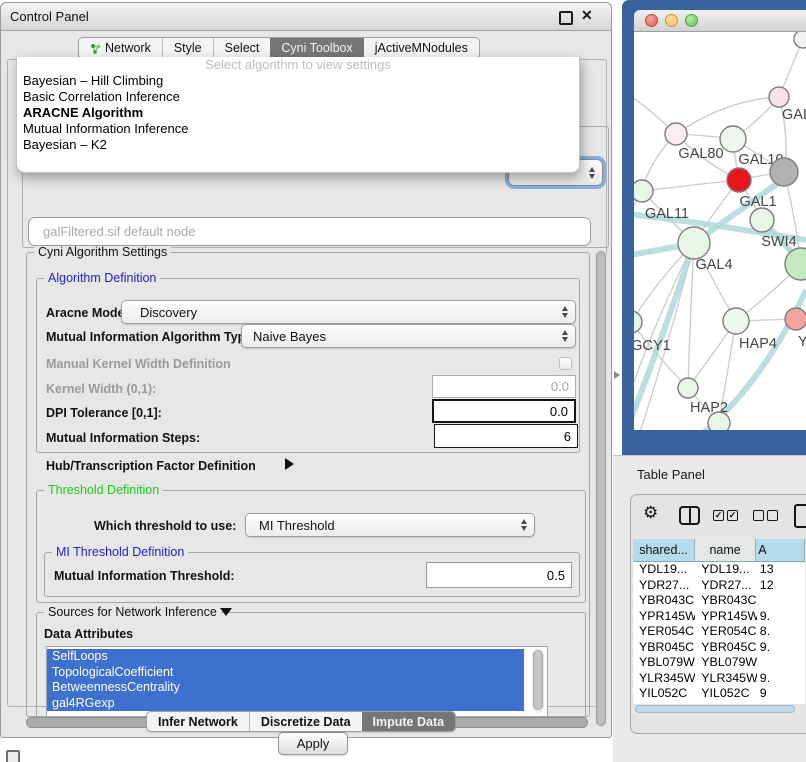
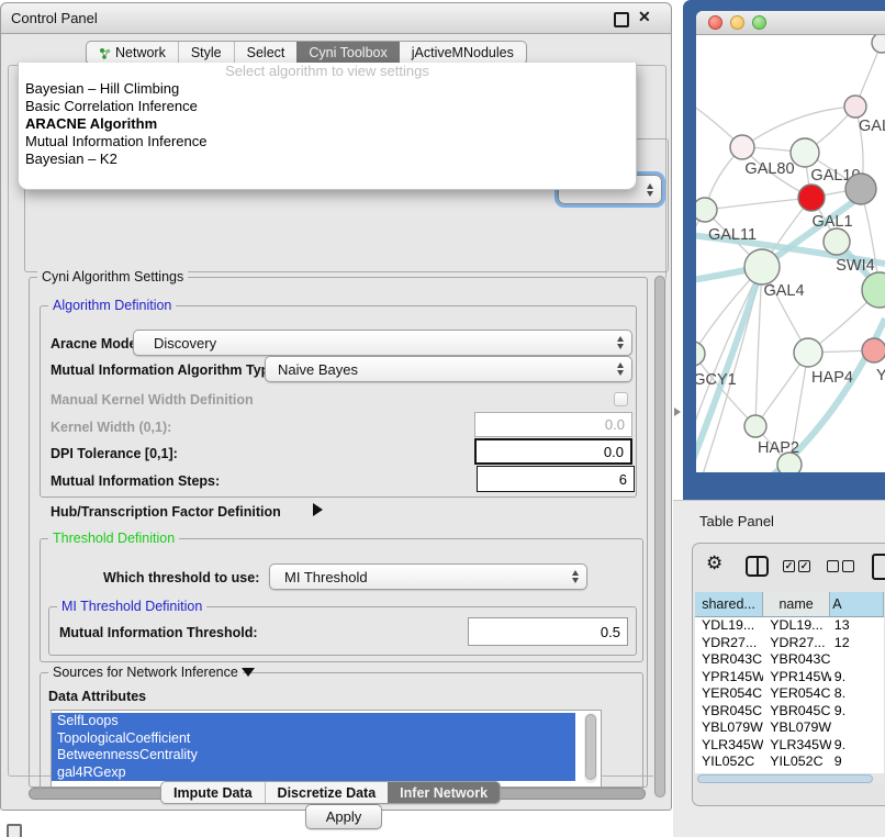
  Control Panel
  ✕
  Network
  Style
  Select
  Cyni Toolbox
  jActiveMNodules
- galFiltered.sif default node
  Cyni Algorithm Settings
  Algorithm Definition
  Aracne Mod
  Discovery
  Mutual Information Algorithm Ty
  Naive Bayes
  Manual Kernel Width Definition
  Kernel Width (0,1):
  0.0
  DPI Tolerance [0,1]:
  0.0
  Mutual Information Steps:
  6
  Hub/Transcription Factor Definition
  Threshold Definition
  Which threshold to use:
  MI Threshold
  MI Threshold Definition
  Mutual Information Threshold:
  0.5
  Sources for Network Inference
  Data Attributes
  SelfLoops
  TopologicalCoefficient
  BetweennessCentrality
  gal4RGexp
  Apply
- Infer Network
+ Impute Data
  Discretize Data
- Impute Data
+ Infer Network
  GAL80
  GAL1
  GAL1
  GAL11
  SWI4
  GAL4
  GCY1
  HAP4
  Y
  HAP2
  Table Panel
  ⚙
  ✓
  ✓
  shared...
  name
  A
  YDL19...
  YDL19...
  13
  YDR27...
  YDR27...
  12
  YBR043C
  YBR043C
  YPR145W
  YPR145W
  9.
  YER054C
  YER054C
  8.
  YBR045C
  YBR045C
  9.
  YBL079W
  YBL079W
  YLR345W
  YLR345W
  9.
  YIL052C
  YIL052C
  9
  Select algorithm to view settings
  Bayesian – Hill Climbing
  Basic Correlation Inference
  ARACNE Algorithm
  Mutual Information Inference
  Bayesian – K2
